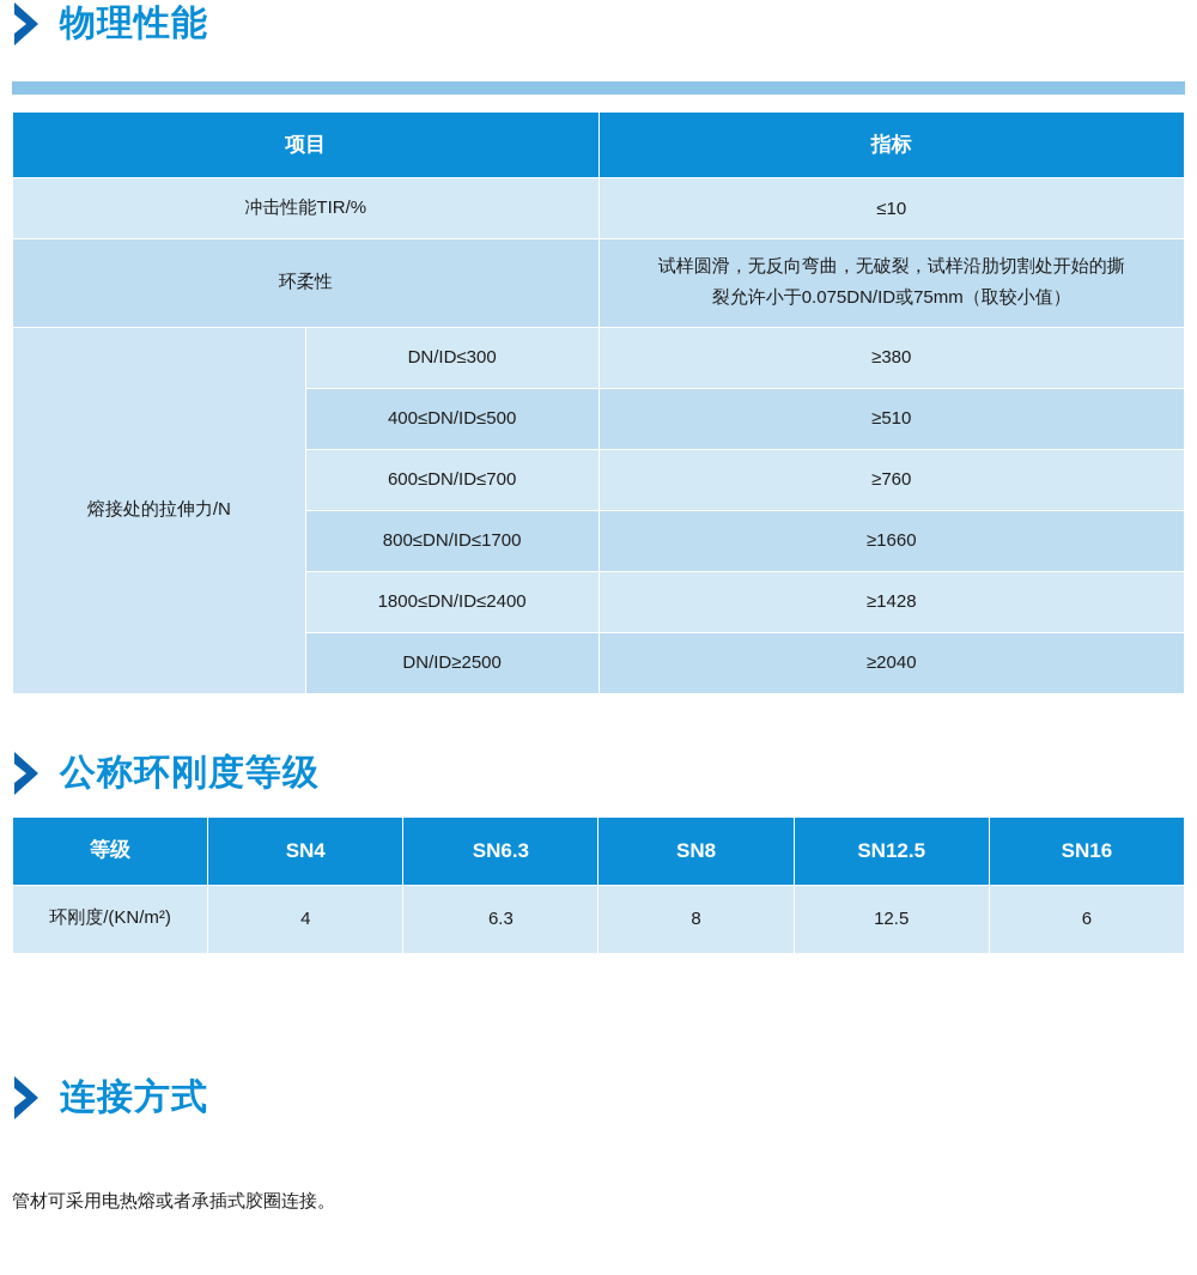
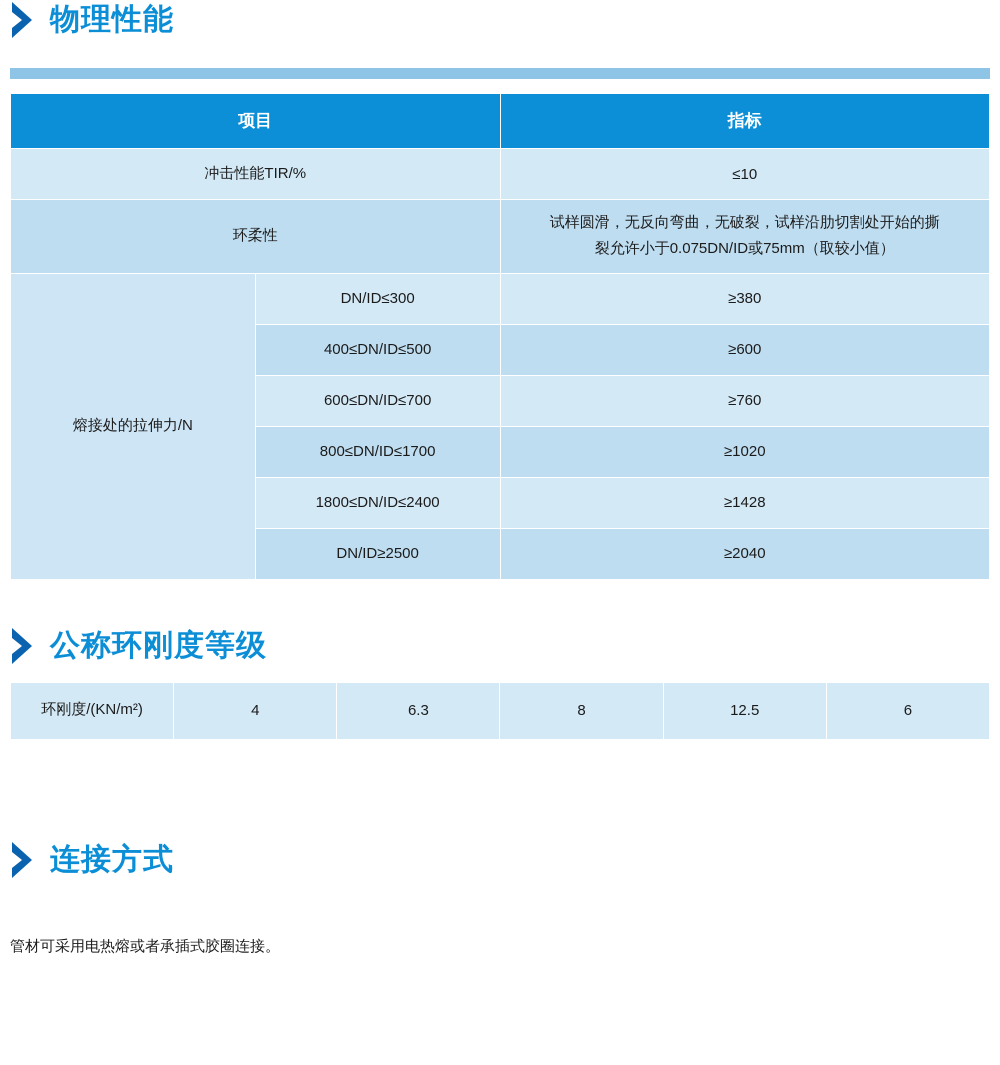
  物理性能
  项目	指标
  冲击性能TIR/%	≤10
  环柔性	试样圆滑，无反向弯曲，无破裂，试样沿肋切割处开始的撕 裂允许小于0.075DN/ID或75mm（取较小值）
  熔接处的拉伸力/N	DN/ID≤300	≥380
- 400≤DN/ID≤500	≥510
+ 400≤DN/ID≤500	≥600
  600≤DN/ID≤700	≥760
- 800≤DN/ID≤1700	≥1660
+ 800≤DN/ID≤1700	≥1020
  1800≤DN/ID≤2400	≥1428
  DN/ID≥2500	≥2040
  公称环刚度等级
- 等级	SN4	SN6.3	SN8	SN12.5	SN16
  环刚度/(KN/m²)	4	6.3	8	12.5	6
  连接方式
  管材可采用电热熔或者承插式胶圈连接。
